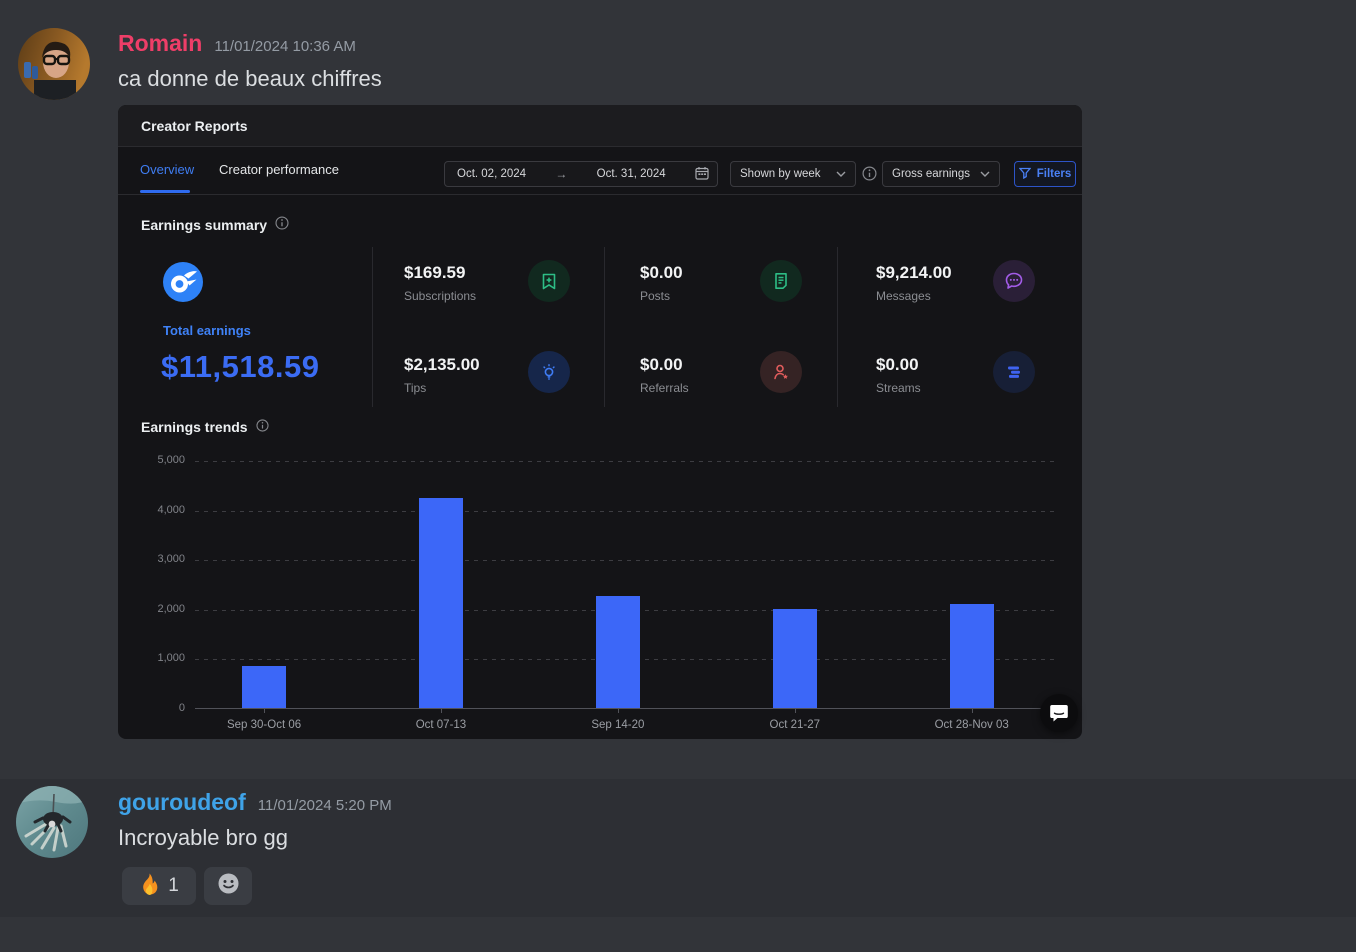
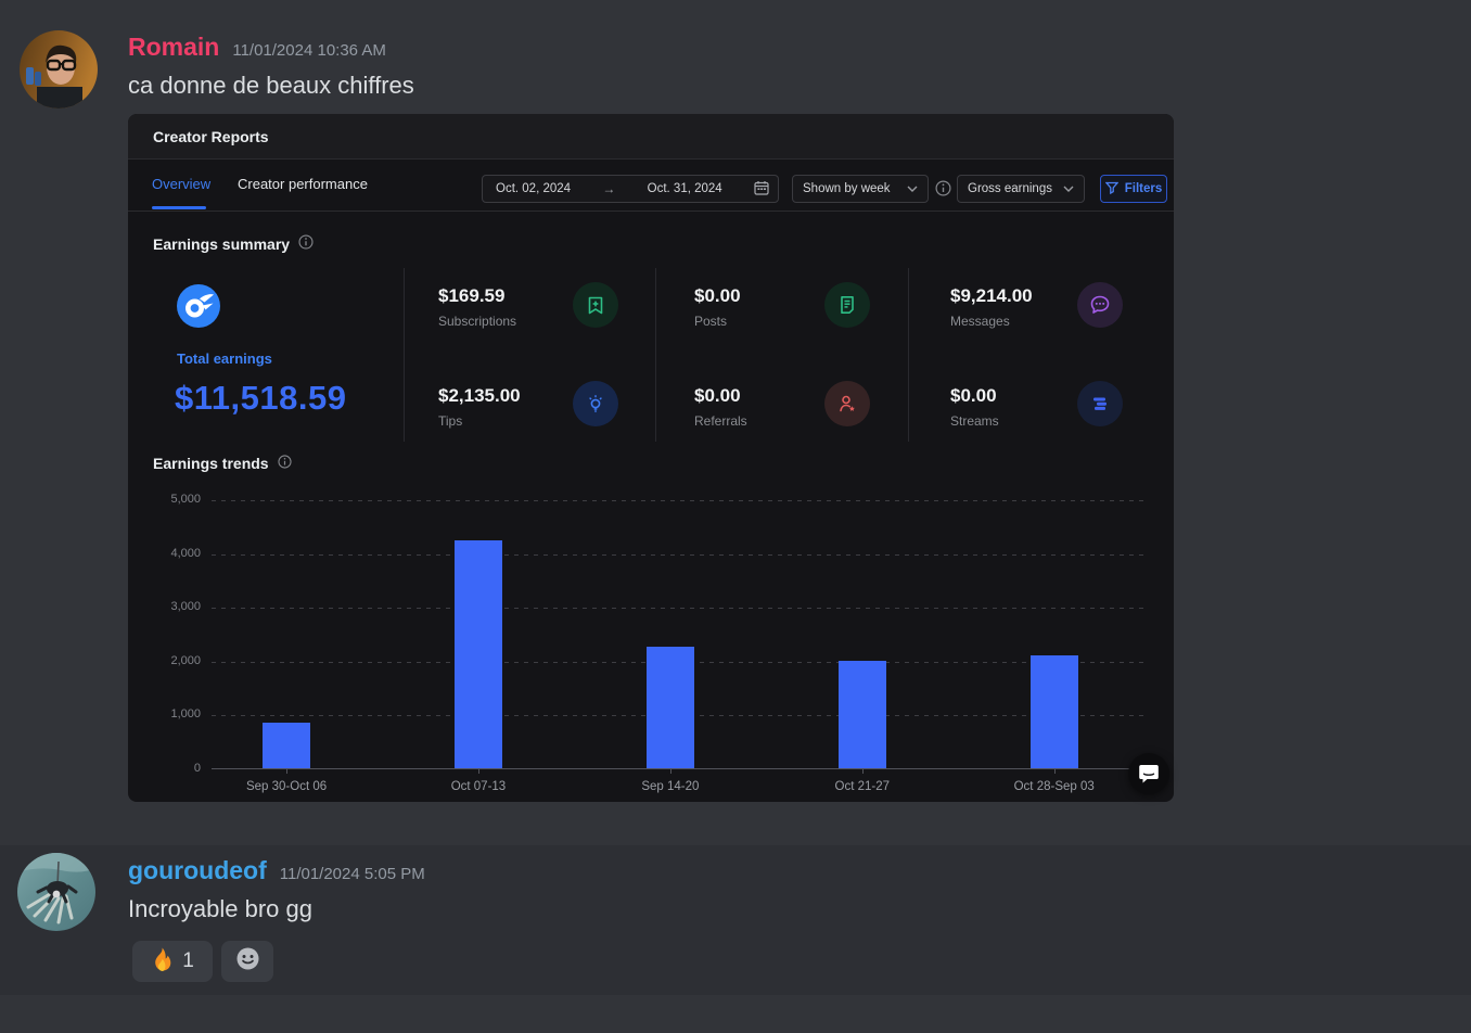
  Romain
  11/01/2024 10:36 AM
  ca donne de beaux chiffres
  Creator Reports
  Overview
  Creator performance
  Oct. 02, 2024
  →
  Oct. 31, 2024
  Shown by week
  Gross earnings
  Filters
  Earnings summary
  Total earnings
  $11,518.59
  $169.59
  Subscriptions
  $0.00
  Posts
  $9,214.00
  Messages
  $2,135.00
  Tips
  $0.00
  Referrals
  $0.00
  Streams
  Earnings trends
  0
  1,000
  2,000
  3,000
  4,000
  5,000
  Sep 30-Oct 06
  Oct 07-13
  Sep 14-20
  Oct 21-27
- Oct 28-Nov 03
+ Oct 28-Sep 03
  gouroudeof
- 11/01/2024 5:20 PM
+ 11/01/2024 5:05 PM
  Incroyable bro gg
  1
